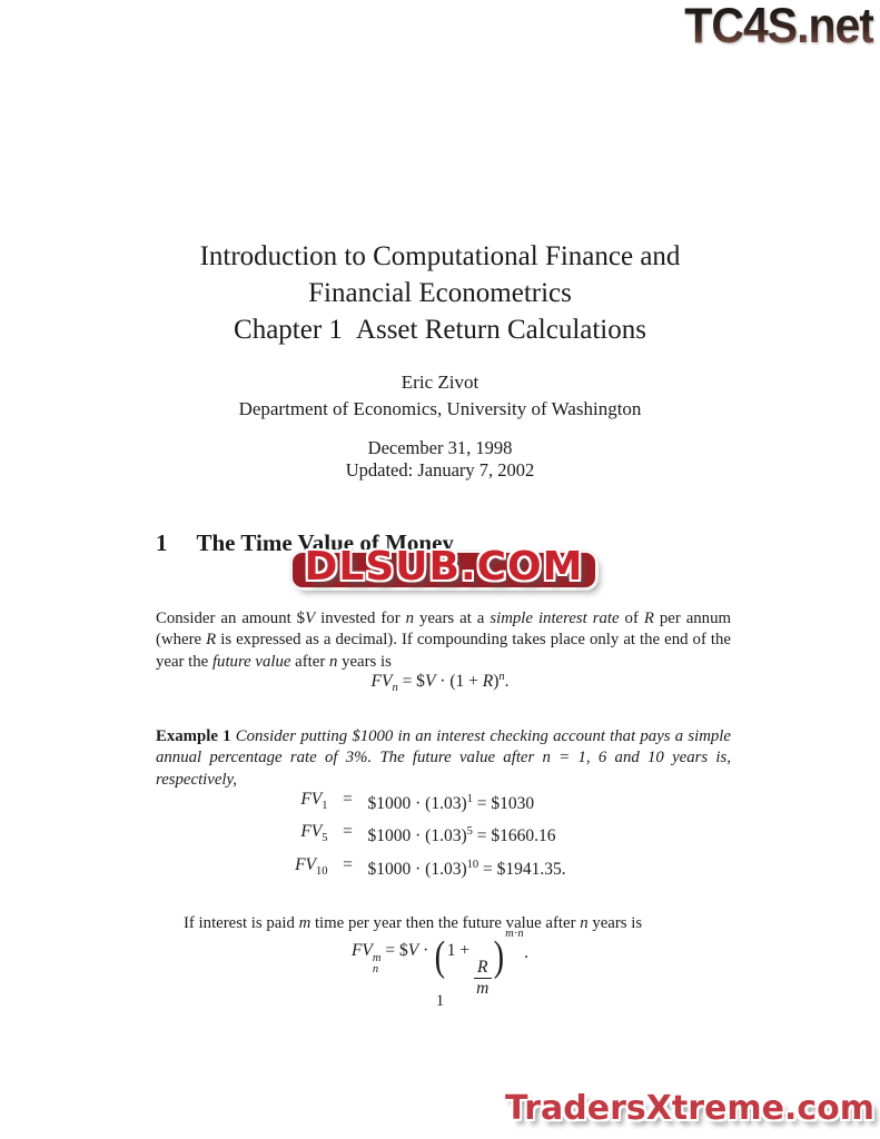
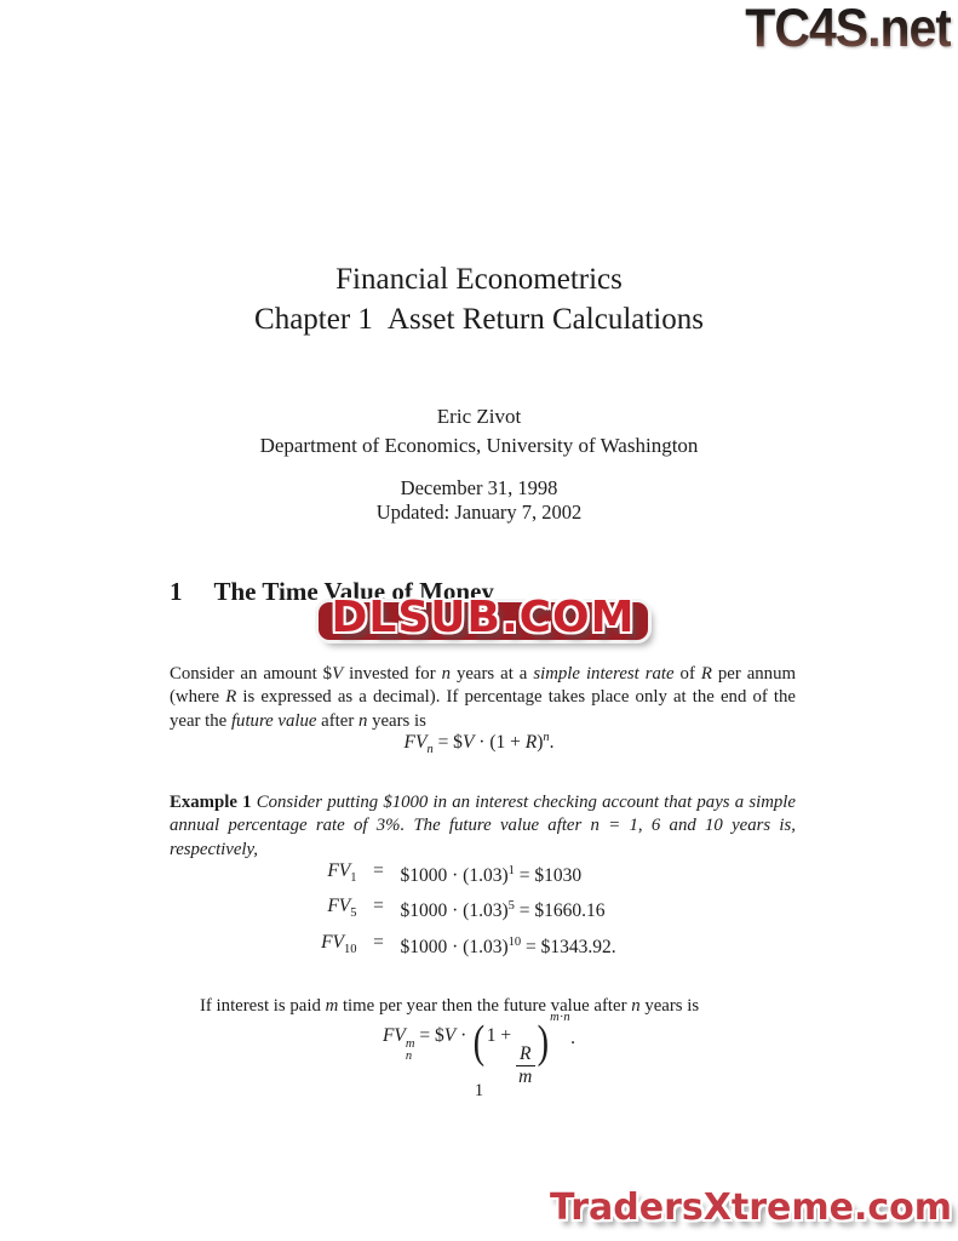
  TC4S.net
- Introduction to Computational Finance and
  Financial Econometrics
  Chapter 1 Asset Return Calculations
  Eric Zivot
  Department of Economics, University of Washington
  December 31, 1998
  Updated: January 7, 2002
  1 The Time Value of Money
  DLSUB.COM
- Consider an amount $V invested for n years at a simple interest rate of R per annum (where R is expressed as a decimal). If compounding takes place only at the end of the year the future value after n years is
+ Consider an amount $V invested for n years at a simple interest rate of R per annum (where R is expressed as a decimal). If percentage takes place only at the end of the year the future value after n years is
  FVn = $V · (1 + R)n.
  Example 1 Consider putting $1000 in an interest checking account that pays a simple annual percentage rate of 3%. The future value after n = 1, 6 and 10 years is, respectively,
  FV1
  =
  $1000 · (1.03)1 = $1030
  FV5
  =
  $1000 · (1.03)5 = $1660.16
  FV10
  =
- $1000 · (1.03)10 = $1941.35.
+ $1000 · (1.03)10 = $1343.92.
  If interest is paid m time per year then the future value after n years is
  FV
  m
  n
  = $V · (1 +
  R
  m
  ) m·n.
  1
  TradersXtreme.com
